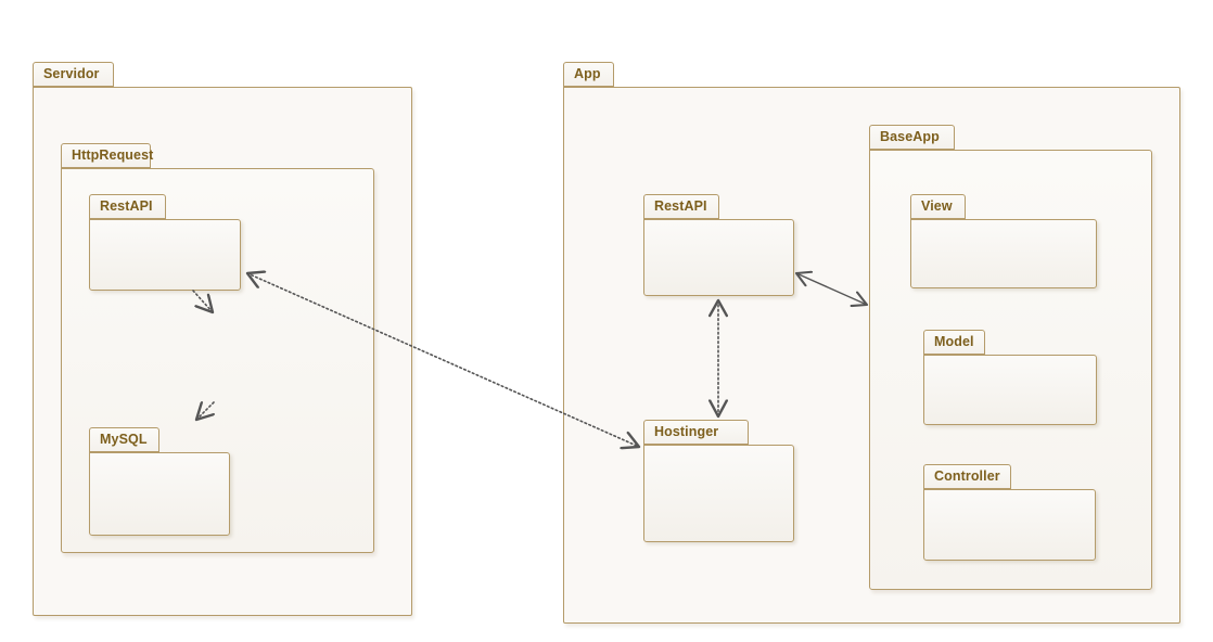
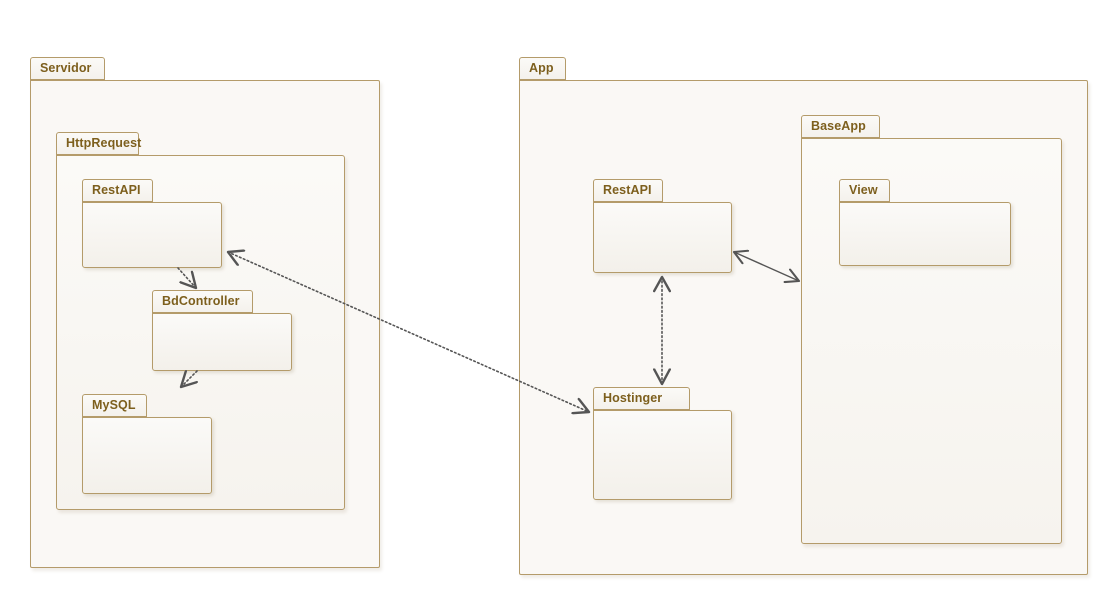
  Servidor
  HttpRequest
  RestAPI
+ BdController
  MySQL
  App
  RestAPI
  Hostinger
  BaseApp
  View
- Model
- Controller
